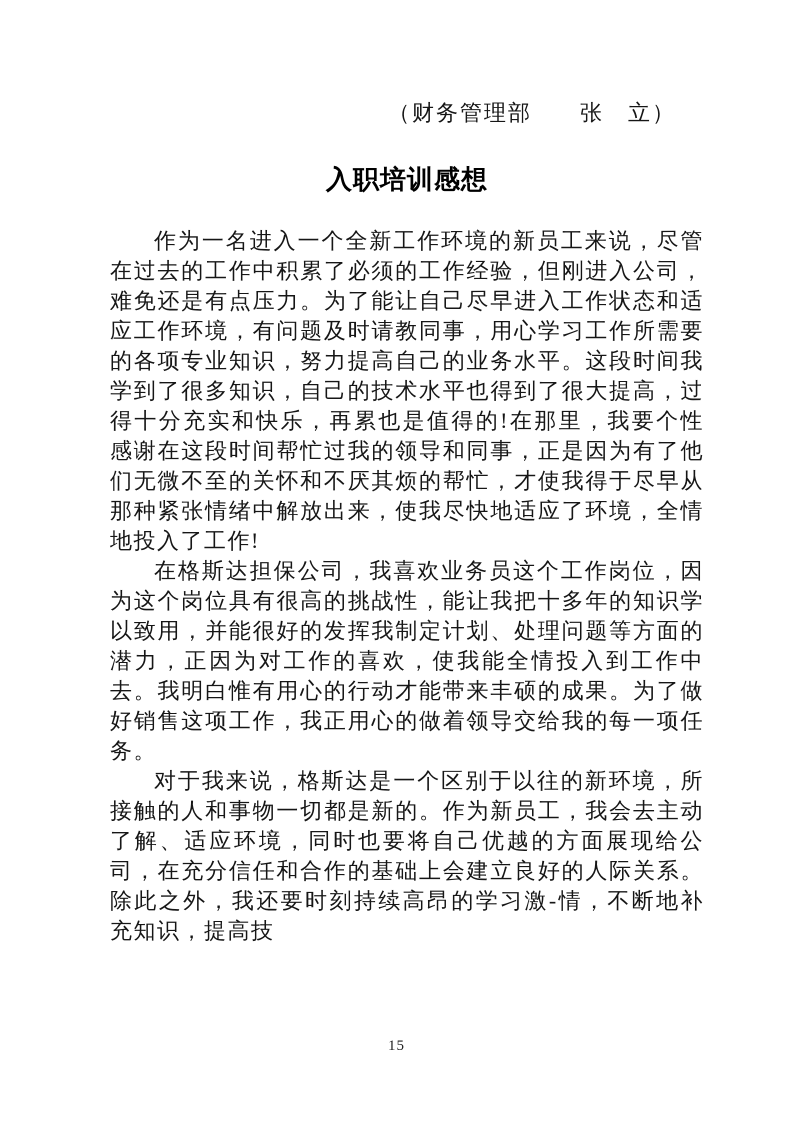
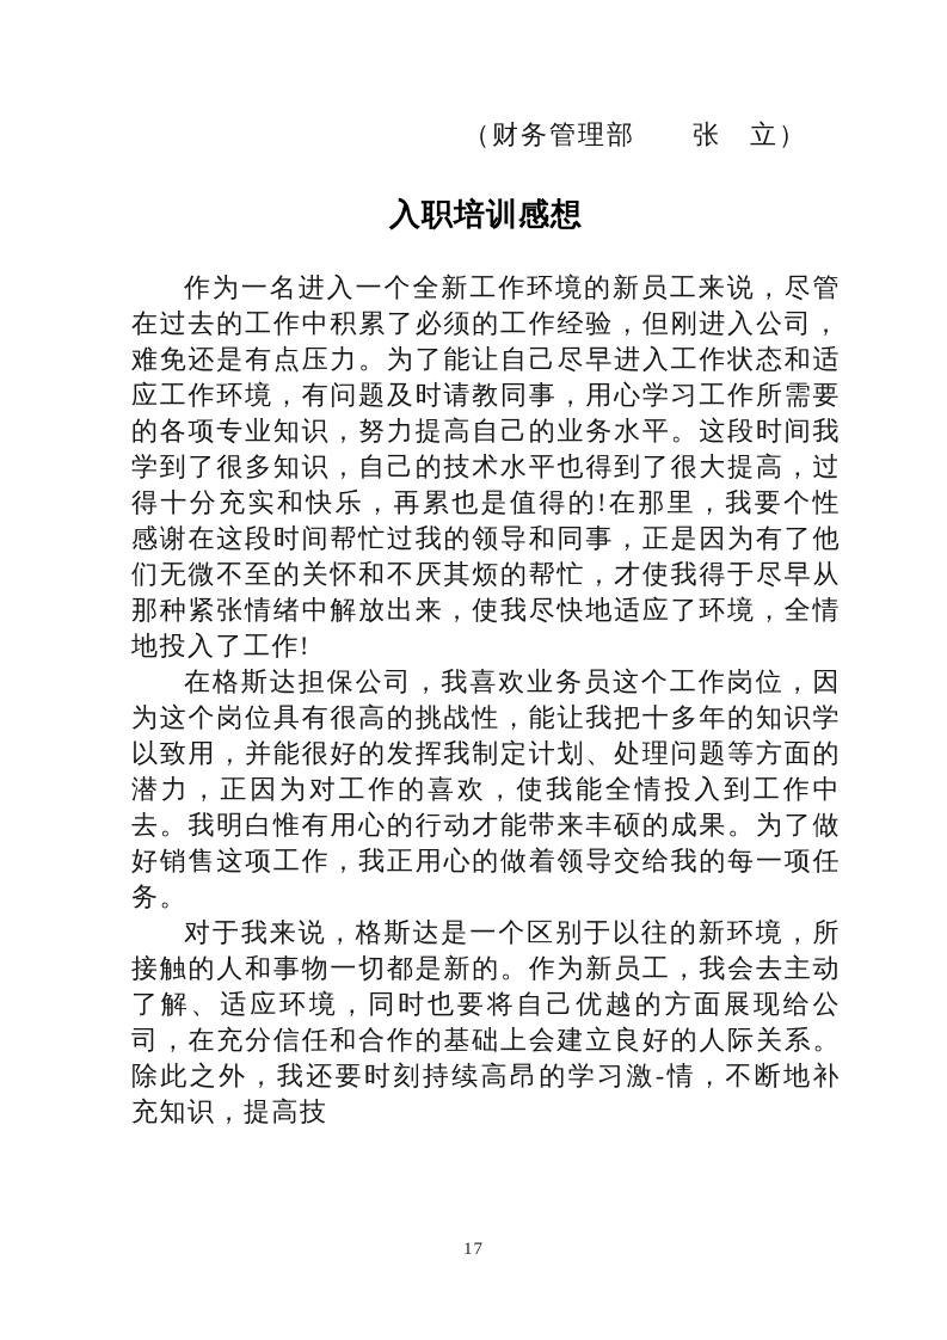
  （财务管理部 张 立）
  入职培训感想
  作为一名进入一个全新工作环境的新员工来说，尽管在过去的工作中积累了必须的工作经验，但刚进入公司，难免还是有点压力。为了能让自己尽早进入工作状态和适应工作环境，有问题及时请教同事，用心学习工作所需要的各项专业知识，努力提高自己的业务水平。这段时间我学到了很多知识，自己的技术水平也得到了很大提高，过得十分充实和快乐，再累也是值得的!在那里，我要个性感谢在这段时间帮忙过我的领导和同事，正是因为有了他们无微不至的关怀和不厌其烦的帮忙，才使我得于尽早从那种紧张情绪中解放出来，使我尽快地适应了环境，全情地投入了工作!
  在格斯达担保公司，我喜欢业务员这个工作岗位，因为这个岗位具有很高的挑战性，能让我把十多年的知识学以致用，并能很好的发挥我制定计划、处理问题等方面的潜力，正因为对工作的喜欢，使我能全情投入到工作中去。我明白惟有用心的行动才能带来丰硕的成果。为了做好销售这项工作，我正用心的做着领导交给我的每一项任务。
  对于我来说，格斯达是一个区别于以往的新环境，所接触的人和事物一切都是新的。作为新员工，我会去主动了解、适应环境，同时也要将自己优越的方面展现给公司，在充分信任和合作的基础上会建立良好的人际关系。除此之外，我还要时刻持续高昂的学习激-情，不断地补充知识，提高技
- 15
+ 17
